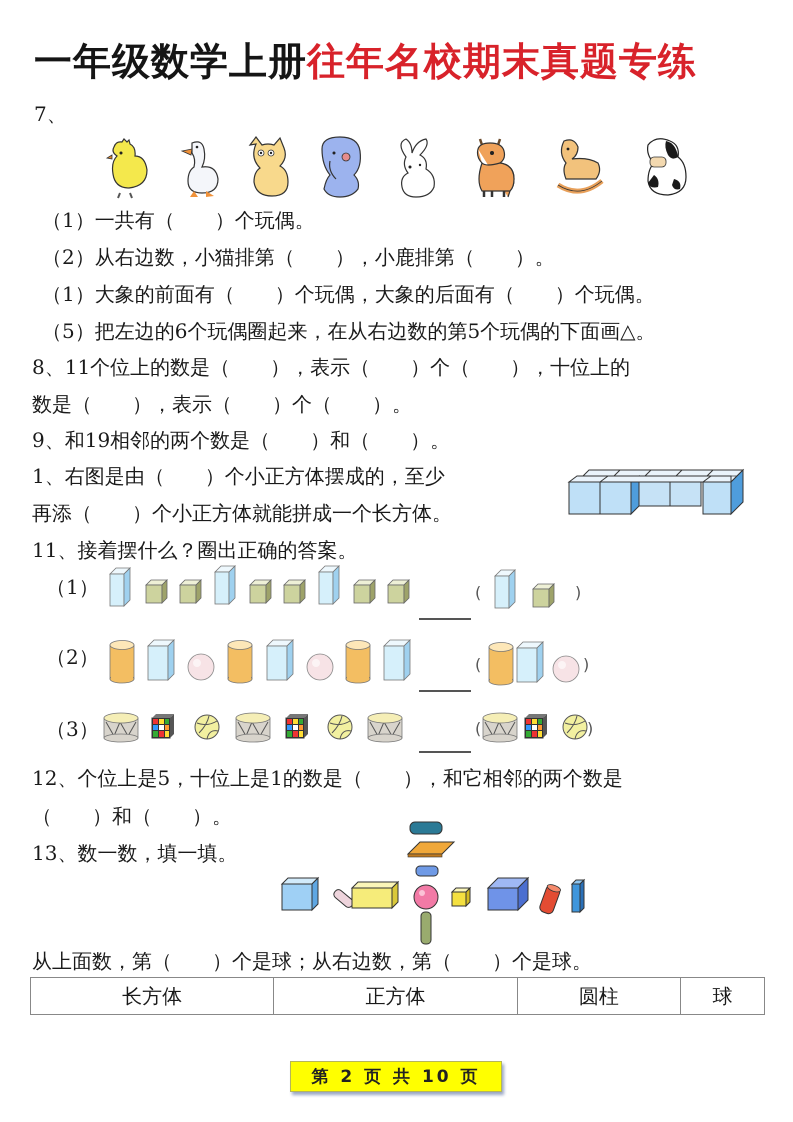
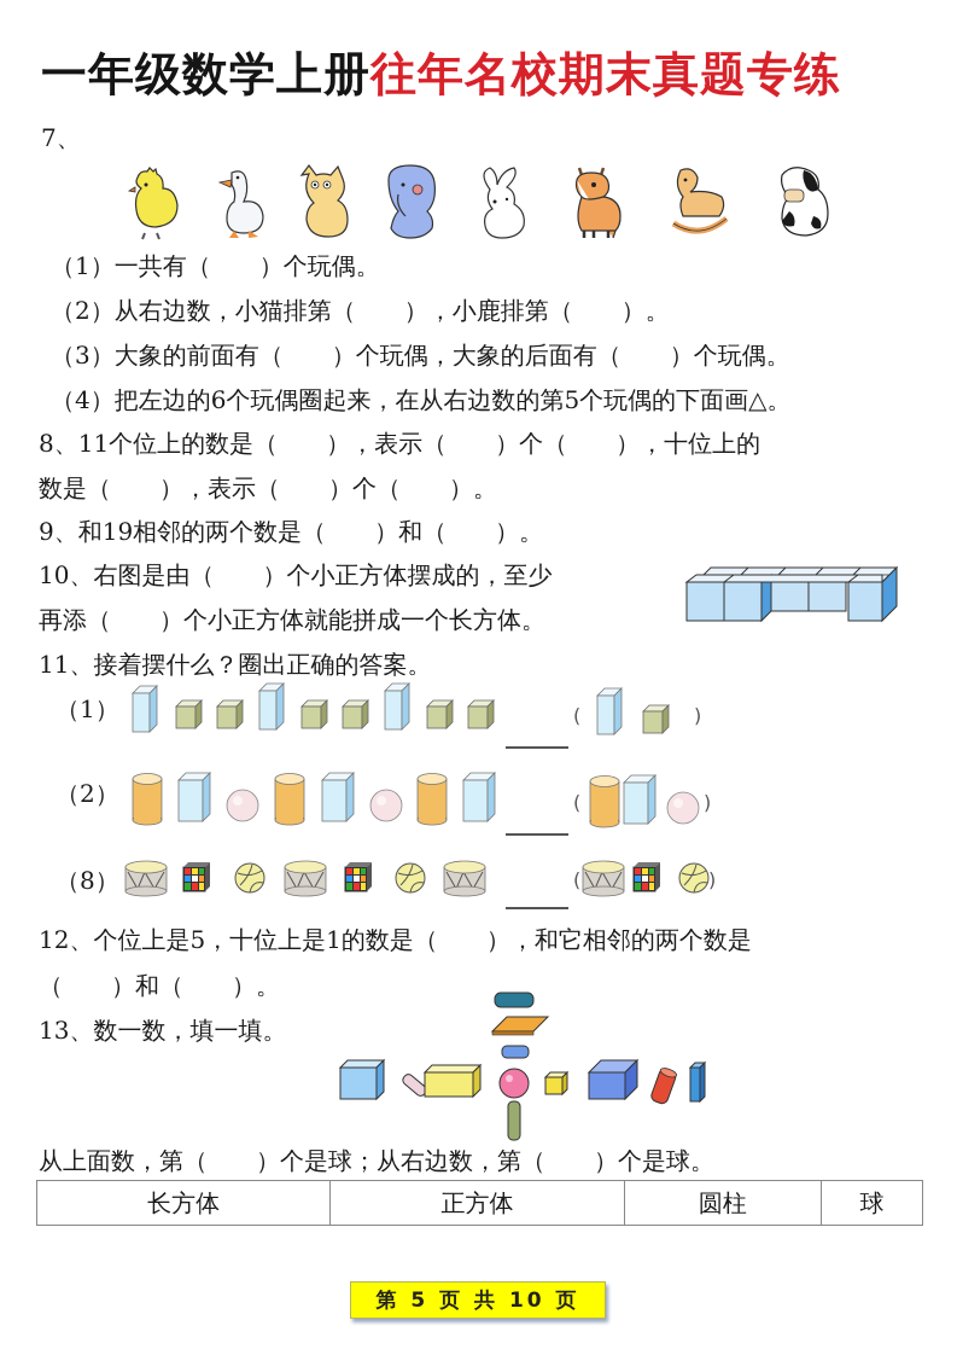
  一年级数学上册往年名校期末真题专练
  7、
  （1）一共有（ ）个玩偶。
  （2）从右边数，小猫排第（ ），小鹿排第（ ）。
- （1）大象的前面有（ ）个玩偶，大象的后面有（ ）个玩偶。
+ （3）大象的前面有（ ）个玩偶，大象的后面有（ ）个玩偶。
- （5）把左边的6个玩偶圈起来，在从右边数的第5个玩偶的下面画△。
+ （4）把左边的6个玩偶圈起来，在从右边数的第5个玩偶的下面画△。
  8、11个位上的数是（ ），表示（ ）个（ ），十位上的
  数是（ ），表示（ ）个（ ）。
  9、和19相邻的两个数是（ ）和（ ）。
- 1、右图是由（ ）个小正方体摆成的，至少
+ 10、右图是由（ ）个小正方体摆成的，至少
  再添（ ）个小正方体就能拼成一个长方体。
  11、接着摆什么？圈出正确的答案。
  （1）
  (
  )
  （2）
  (
  )
- （3）
+ （8）
  (
  )
  12、个位上是5，十位上是1的数是（ ），和它相邻的两个数是
  （ ）和（ ）。
  13、数一数，填一填。
  从上面数，第（ ）个是球；从右边数，第（ ）个是球。
  长方体	正方体	圆柱	球
- 第 2 页 共 10 页
+ 第 5 页 共 10 页
